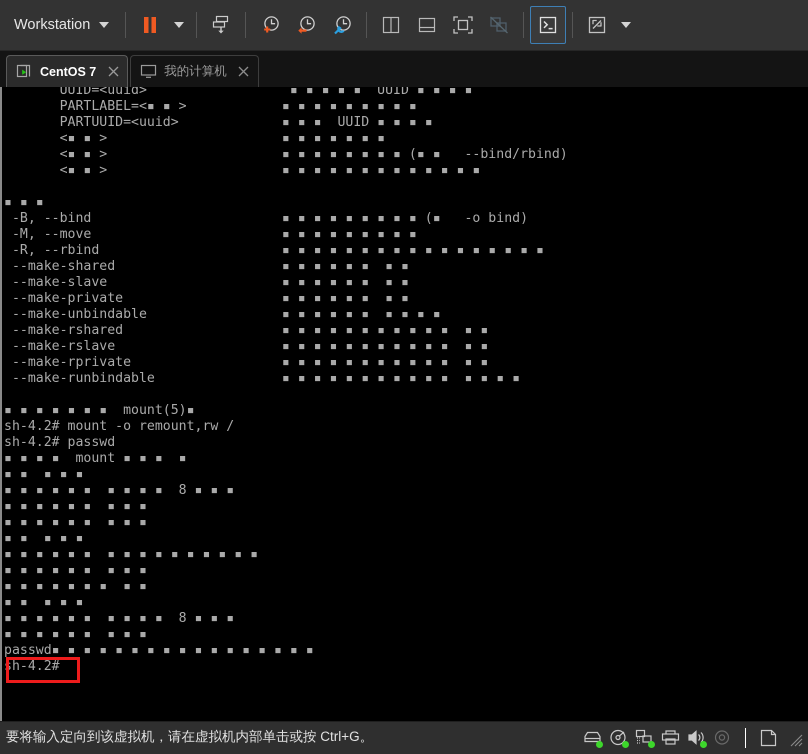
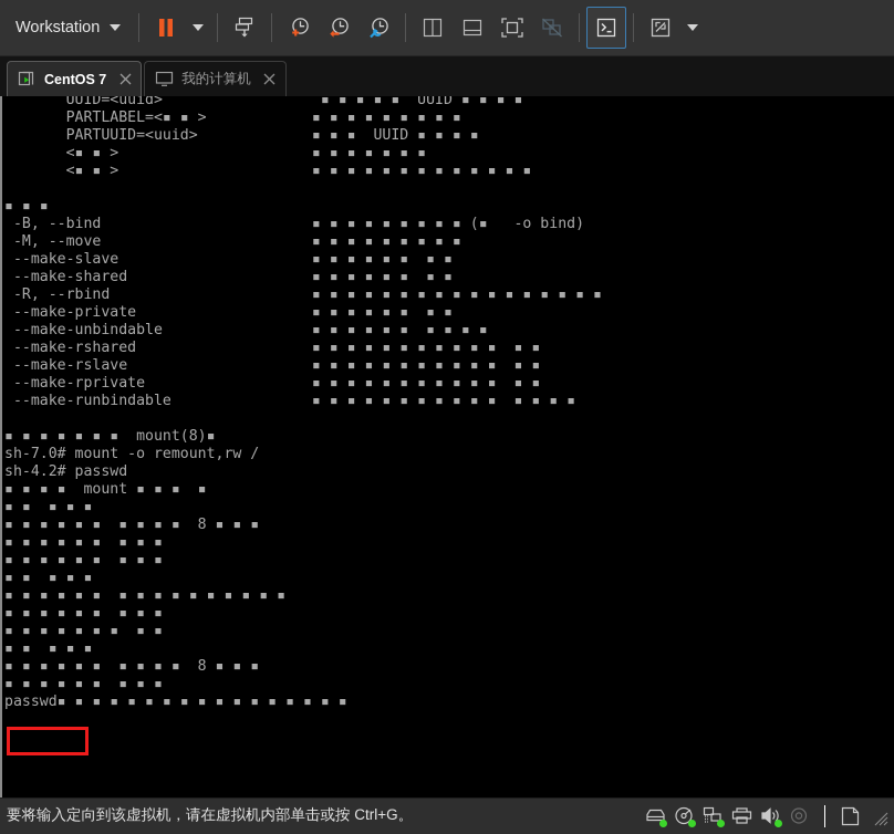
  Workstation
  CentOS 7
  我的计算机
  UUID=<uuid> ▪ ▪ ▪ ▪ ▪ UUID ▪ ▪ ▪ ▪
  PARTLABEL=<▪ ▪ > ▪ ▪ ▪ ▪ ▪ ▪ ▪ ▪ ▪
  PARTUUID=<uuid> ▪ ▪ ▪ UUID ▪ ▪ ▪ ▪
  <▪ ▪ > ▪ ▪ ▪ ▪ ▪ ▪ ▪
- <▪ ▪ > ▪ ▪ ▪ ▪ ▪ ▪ ▪ ▪ (▪ ▪ --bind/rbind)
  <▪ ▪ > ▪ ▪ ▪ ▪ ▪ ▪ ▪ ▪ ▪ ▪ ▪ ▪ ▪
  ▪ ▪ ▪
  -B, --bind ▪ ▪ ▪ ▪ ▪ ▪ ▪ ▪ ▪ (▪ -o bind)
  -M, --move ▪ ▪ ▪ ▪ ▪ ▪ ▪ ▪ ▪
- -R, --rbind ▪ ▪ ▪ ▪ ▪ ▪ ▪ ▪ ▪ ▪ ▪ ▪ ▪ ▪ ▪ ▪ ▪
+ --make-slave ▪ ▪ ▪ ▪ ▪ ▪ ▪ ▪
  --make-shared ▪ ▪ ▪ ▪ ▪ ▪ ▪ ▪
- --make-slave ▪ ▪ ▪ ▪ ▪ ▪ ▪ ▪
+ -R, --rbind ▪ ▪ ▪ ▪ ▪ ▪ ▪ ▪ ▪ ▪ ▪ ▪ ▪ ▪ ▪ ▪ ▪
  --make-private ▪ ▪ ▪ ▪ ▪ ▪ ▪ ▪
  --make-unbindable ▪ ▪ ▪ ▪ ▪ ▪ ▪ ▪ ▪ ▪
  --make-rshared ▪ ▪ ▪ ▪ ▪ ▪ ▪ ▪ ▪ ▪ ▪ ▪ ▪
  --make-rslave ▪ ▪ ▪ ▪ ▪ ▪ ▪ ▪ ▪ ▪ ▪ ▪ ▪
  --make-rprivate ▪ ▪ ▪ ▪ ▪ ▪ ▪ ▪ ▪ ▪ ▪ ▪ ▪
  --make-runbindable ▪ ▪ ▪ ▪ ▪ ▪ ▪ ▪ ▪ ▪ ▪ ▪ ▪ ▪ ▪
- ▪ ▪ ▪ ▪ ▪ ▪ ▪ mount(5)▪
+ ▪ ▪ ▪ ▪ ▪ ▪ ▪ mount(8)▪
- sh-4.2# mount -o remount,rw /
+ sh-7.0# mount -o remount,rw /
  sh-4.2# passwd
  ▪ ▪ ▪ ▪ mount ▪ ▪ ▪ ▪
  ▪ ▪ ▪ ▪ ▪
  ▪ ▪ ▪ ▪ ▪ ▪ ▪ ▪ ▪ ▪ 8 ▪ ▪ ▪
  ▪ ▪ ▪ ▪ ▪ ▪ ▪ ▪ ▪
  ▪ ▪ ▪ ▪ ▪ ▪ ▪ ▪ ▪
  ▪ ▪ ▪ ▪ ▪
  ▪ ▪ ▪ ▪ ▪ ▪ ▪ ▪ ▪ ▪ ▪ ▪ ▪ ▪ ▪ ▪
  ▪ ▪ ▪ ▪ ▪ ▪ ▪ ▪ ▪
  ▪ ▪ ▪ ▪ ▪ ▪ ▪ ▪ ▪
  ▪ ▪ ▪ ▪ ▪
  ▪ ▪ ▪ ▪ ▪ ▪ ▪ ▪ ▪ ▪ 8 ▪ ▪ ▪
  ▪ ▪ ▪ ▪ ▪ ▪ ▪ ▪ ▪
  passwd▪ ▪ ▪ ▪ ▪ ▪ ▪ ▪ ▪ ▪ ▪ ▪ ▪ ▪ ▪ ▪ ▪
- sh-4.2#
  要将输入定向到该虚拟机，请在虚拟机内部单击或按 Ctrl+G。
